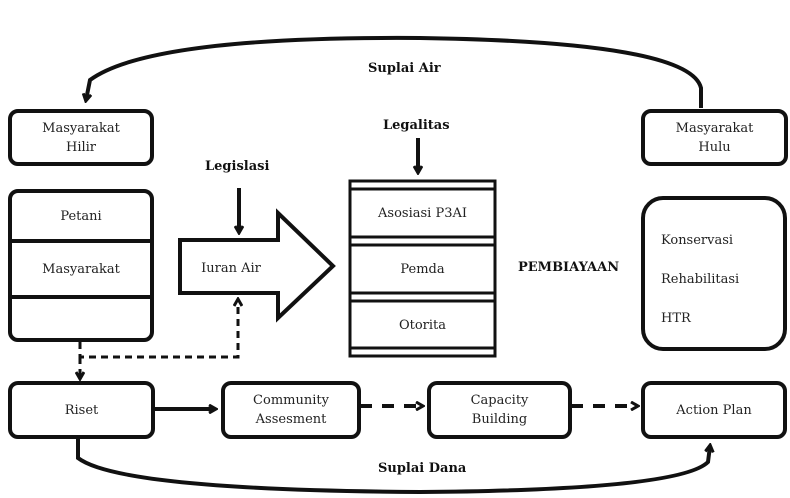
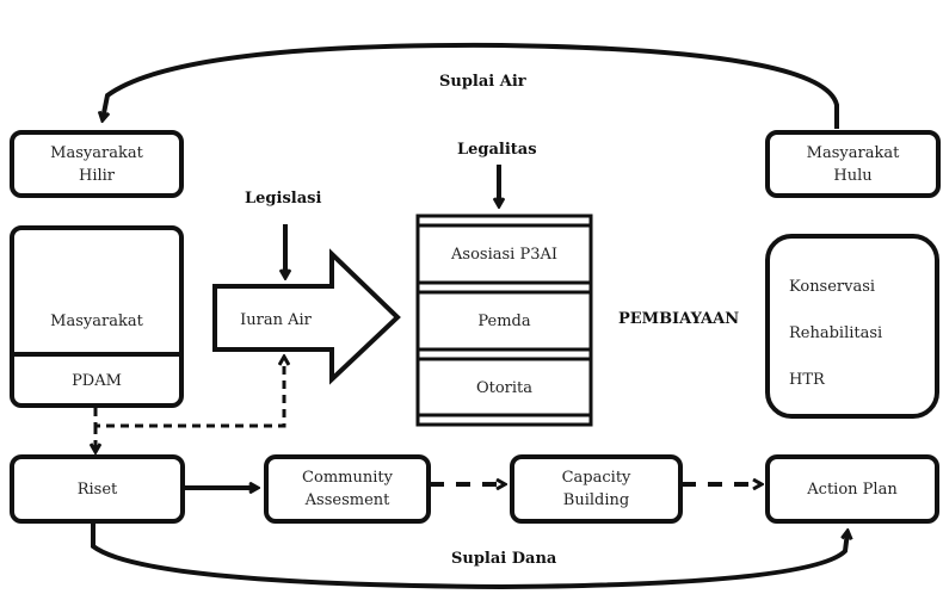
  Suplai Air
  Legalitas
  Legislasi
  PEMBIAYAAN
  Suplai Dana
  Masyarakat
  Hilir
  Masyarakat
  Hulu
- Petani
  Masyarakat
+ PDAM
  Iuran Air
  Asosiasi P3AI
  Pemda
  Otorita
  Konservasi
  Rehabilitasi
  HTR
  Riset
  Community
  Assesment
  Capacity
  Building
  Action Plan
